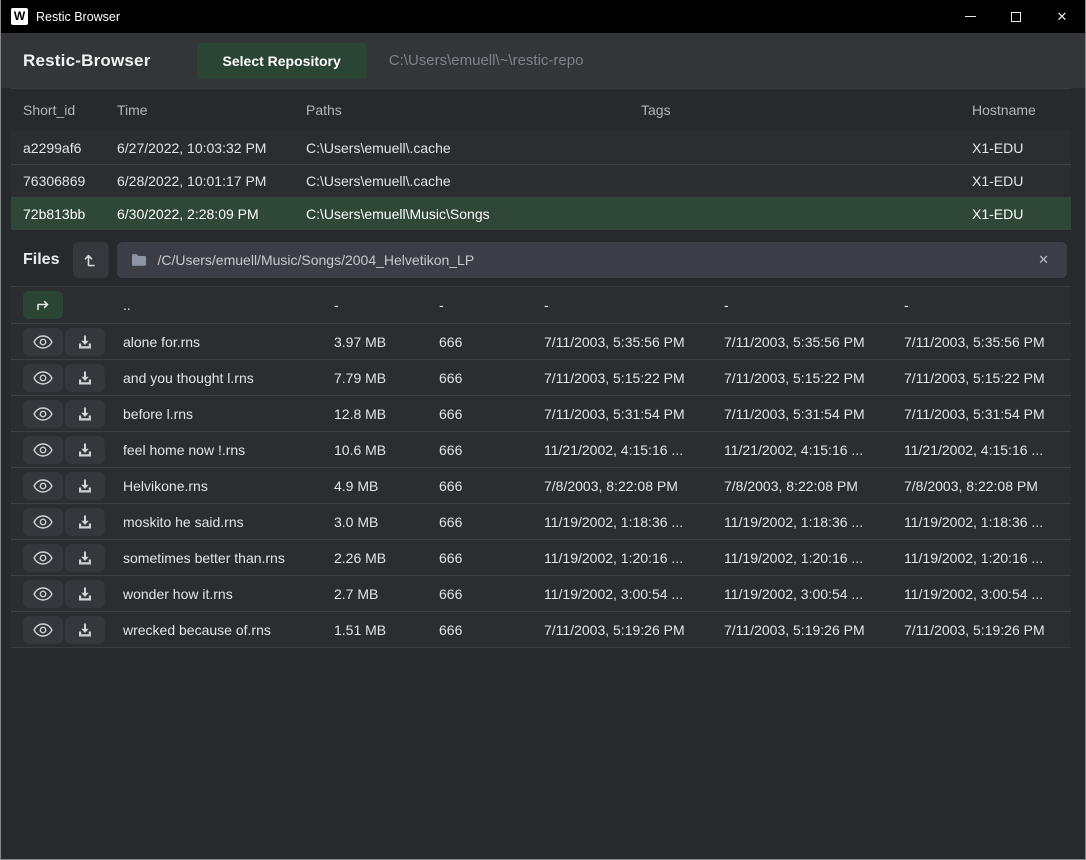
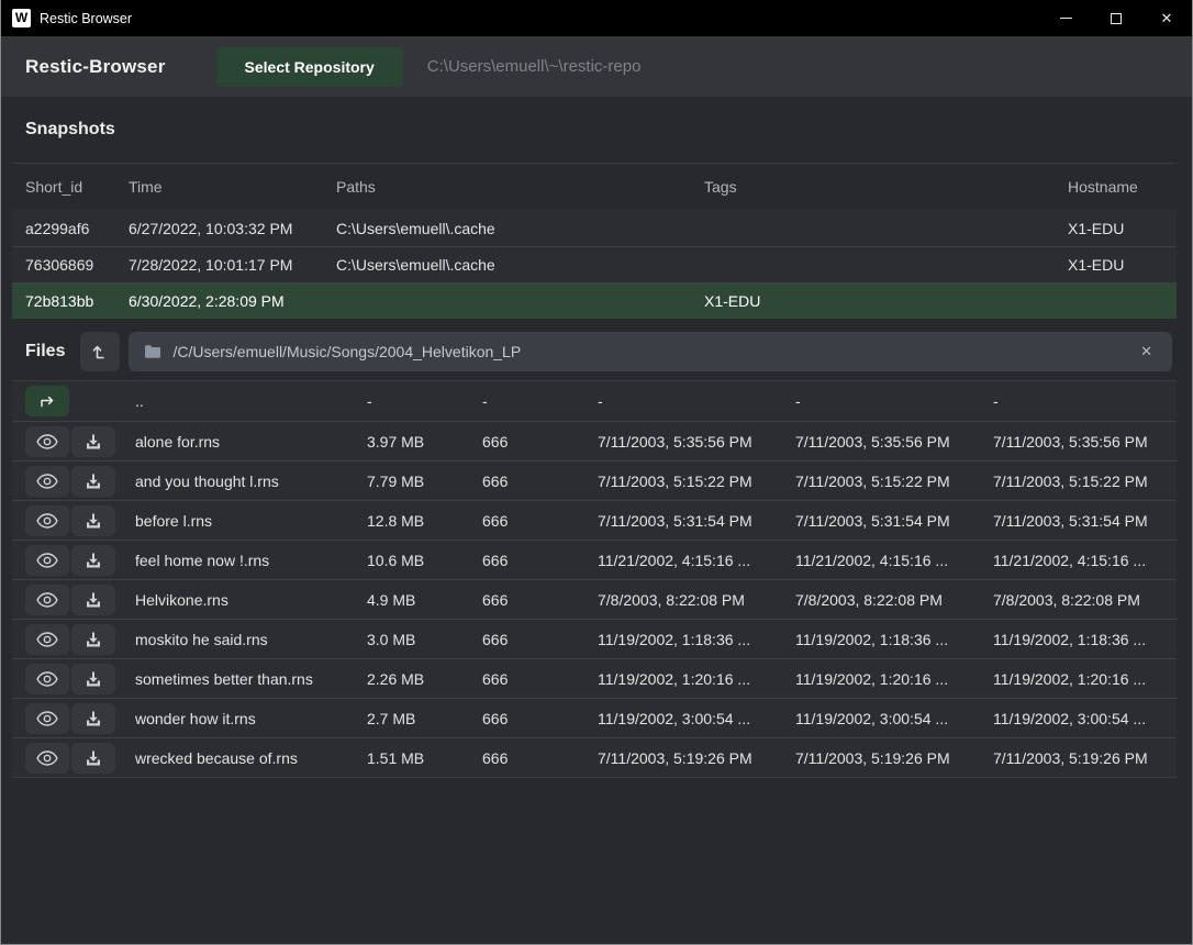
  W
  Restic Browser
  ✕
  Restic-Browser
  Select Repository
  C:\Users\emuell\~\restic-repo
+ Snapshots
  Short_id
  Time
  Paths
  Tags
  Hostname
  a2299af6
  6/27/2022, 10:03:32 PM
  C:\Users\emuell\.cache
  X1-EDU
  76306869
- 6/28/2022, 10:01:17 PM
+ 7/28/2022, 10:01:17 PM
  C:\Users\emuell\.cache
  X1-EDU
  72b813bb
  6/30/2022, 2:28:09 PM
- C:\Users\emuell\Music\Songs
  X1-EDU
  Files
  /C/Users/emuell/Music/Songs/2004_Helvetikon_LP
  ✕
  ..
  -
  -
  -
  -
  -
  alone for.rns
  3.97 MB
  666
  7/11/2003, 5:35:56 PM
  7/11/2003, 5:35:56 PM
  7/11/2003, 5:35:56 PM
  and you thought l.rns
  7.79 MB
  666
  7/11/2003, 5:15:22 PM
  7/11/2003, 5:15:22 PM
  7/11/2003, 5:15:22 PM
  before l.rns
  12.8 MB
  666
  7/11/2003, 5:31:54 PM
  7/11/2003, 5:31:54 PM
  7/11/2003, 5:31:54 PM
  feel home now !.rns
  10.6 MB
  666
  11/21/2002, 4:15:16 ...
  11/21/2002, 4:15:16 ...
  11/21/2002, 4:15:16 ...
  Helvikone.rns
  4.9 MB
  666
  7/8/2003, 8:22:08 PM
  7/8/2003, 8:22:08 PM
  7/8/2003, 8:22:08 PM
  moskito he said.rns
  3.0 MB
  666
  11/19/2002, 1:18:36 ...
  11/19/2002, 1:18:36 ...
  11/19/2002, 1:18:36 ...
  sometimes better than.rns
  2.26 MB
  666
  11/19/2002, 1:20:16 ...
  11/19/2002, 1:20:16 ...
  11/19/2002, 1:20:16 ...
  wonder how it.rns
  2.7 MB
  666
  11/19/2002, 3:00:54 ...
  11/19/2002, 3:00:54 ...
  11/19/2002, 3:00:54 ...
  wrecked because of.rns
  1.51 MB
  666
  7/11/2003, 5:19:26 PM
  7/11/2003, 5:19:26 PM
  7/11/2003, 5:19:26 PM
